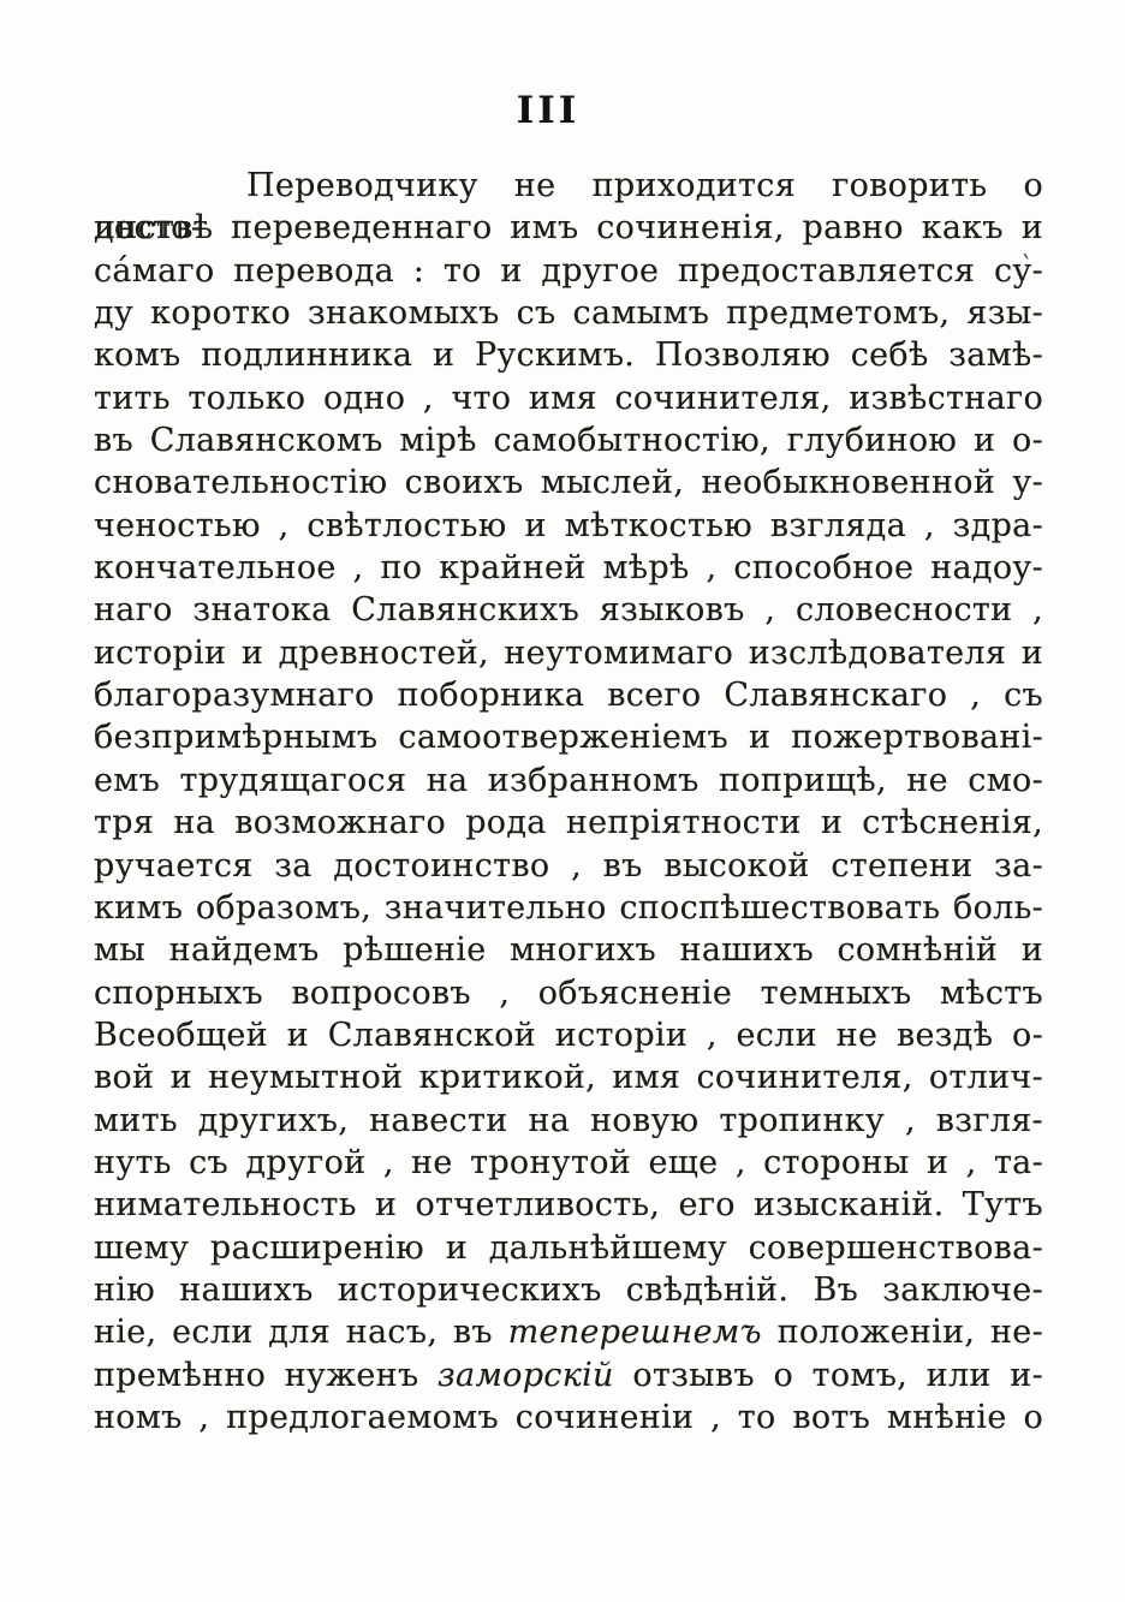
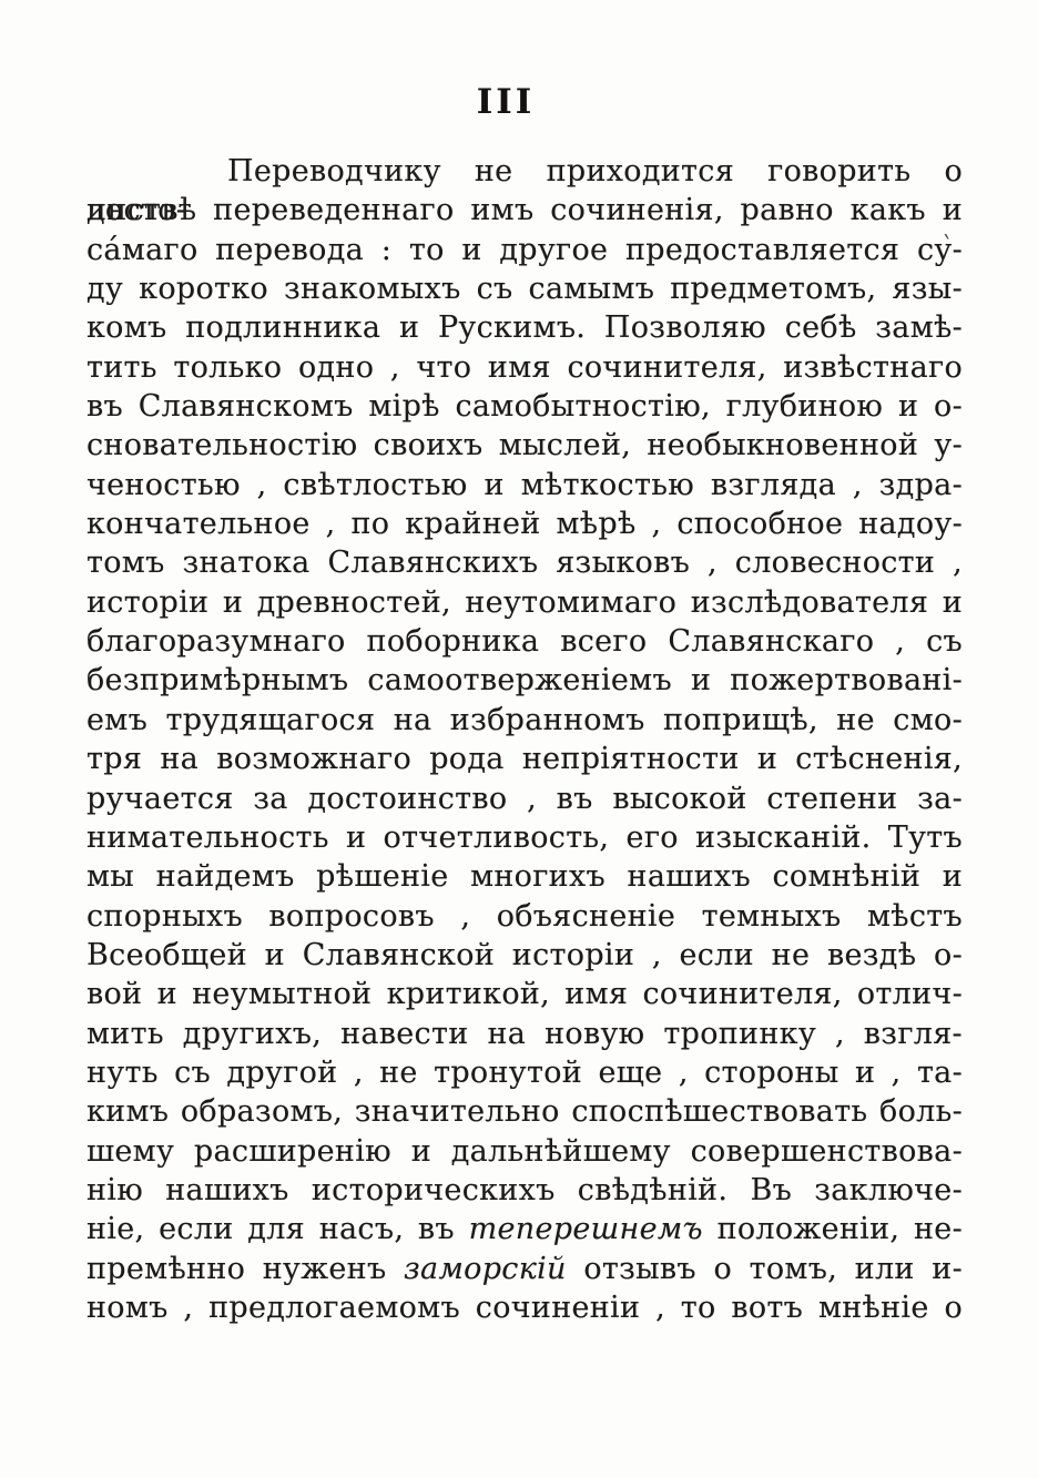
  III
  Переводчику не приходится говорить о досто-
  инствѣ переведеннаго имъ сочиненія, равно какъ и
  са́маго перевода : то и другое предоставляется су-
  ду коротко знакомыхъ съ самымъ предметомъ, язы-
  комъ подлинника и Рускимъ. Позволяю себѣ замѣ-
  тить только одно , что имя сочинителя, извѣстнаго
  въ Славянскомъ мірѣ самобытностію, глубиною и о-
  сновательностію своихъ мыслей, необыкновенной у-
  ченостью , свѣтлостью и мѣткостью взгляда , здра-
  кончательное , по крайней мѣрѣ , способное надоу-
- наго знатока Славянскихъ языковъ , словесности ,
+ томъ знатока Славянскихъ языковъ , словесности ,
  исторіи и древностей, неутомимаго изслѣдователя и
  благоразумнаго поборника всего Славянскаго , съ
  безпримѣрнымъ самоотверженіемъ и пожертвовані-
  емъ трудящагося на избранномъ поприщѣ, не смо-
  тря на возможнаго рода непріятности и стѣсненія,
  ручается за достоинство , въ высокой степени за-
- кимъ образомъ, значительно споспѣшествовать боль-
+ нимательность и отчетливость, его изысканій. Тутъ
  мы найдемъ рѣшеніе многихъ нашихъ сомнѣній и
  спорныхъ вопросовъ , объясненіе темныхъ мѣстъ
  Всеобщей и Славянской исторіи , если не вездѣ о-
  вой и неумытной критикой, имя сочинителя, отлич-
  мить другихъ, навести на новую тропинку , взгля-
  нуть съ другой , не тронутой еще , стороны и , та-
- нимательность и отчетливость, его изысканій. Тутъ
+ кимъ образомъ, значительно споспѣшествовать боль-
  шему расширенію и дальнѣйшему совершенствова-
  нію нашихъ историческихъ свѣдѣній. Въ заключе-
  ніе, если для насъ, въ теперешнемъ положеніи, не-
  премѣнно нуженъ заморскій отзывъ о томъ, или и-
  номъ , предлогаемомъ сочиненіи , то вотъ мнѣніе о
